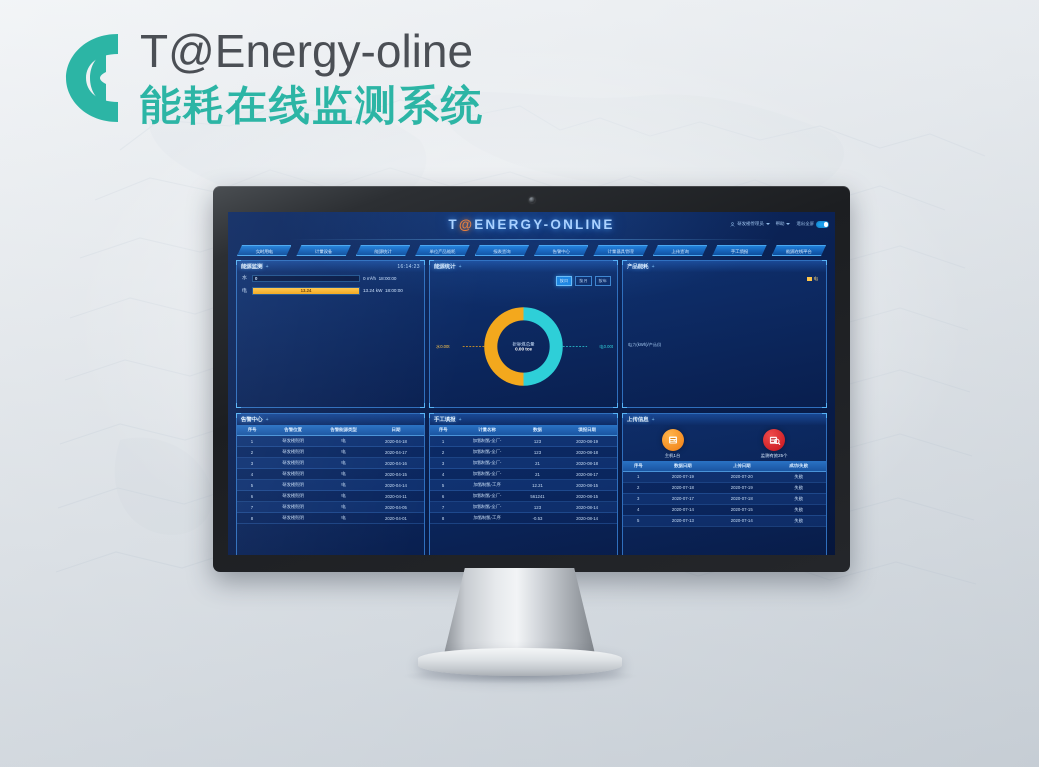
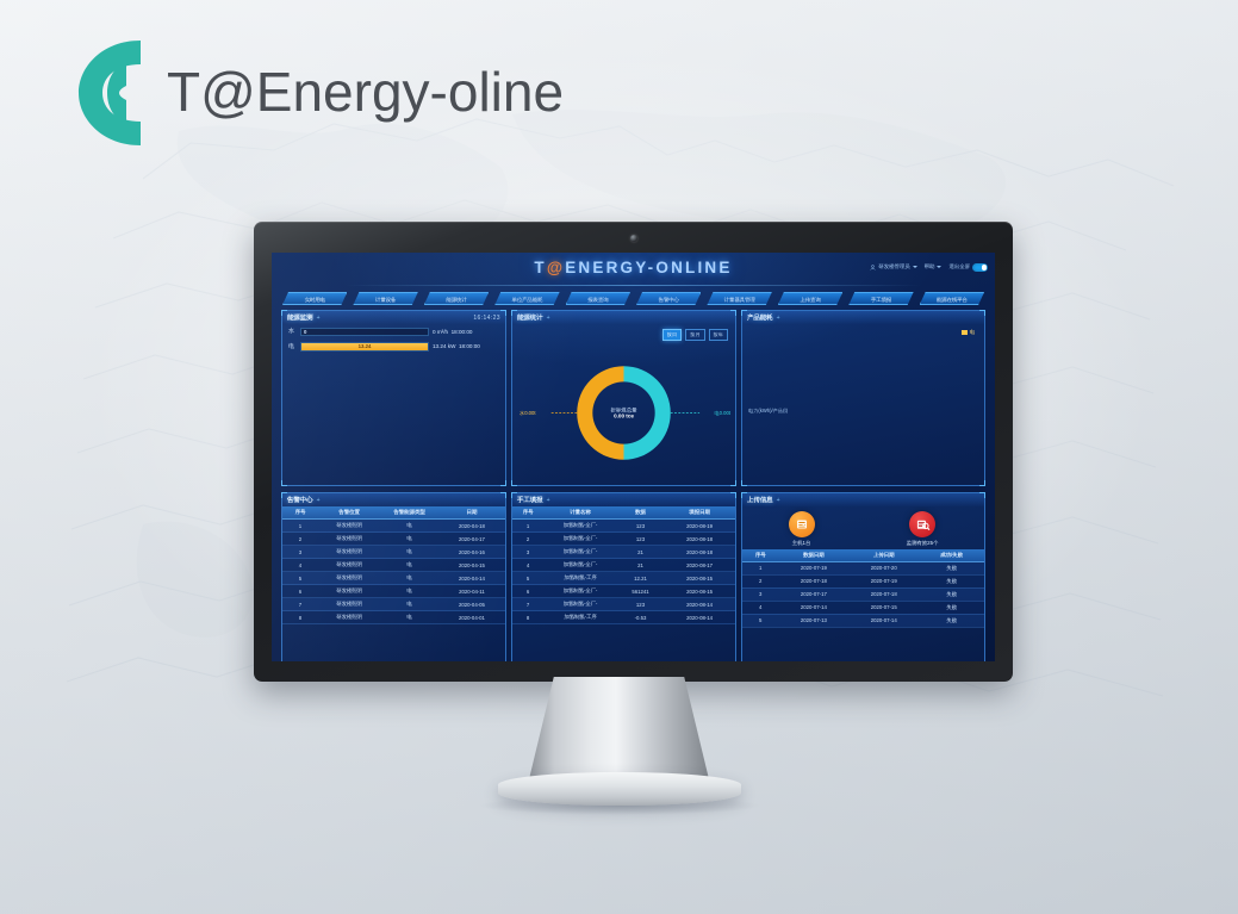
  T@Energy-oline
- 能耗在线监测系统
